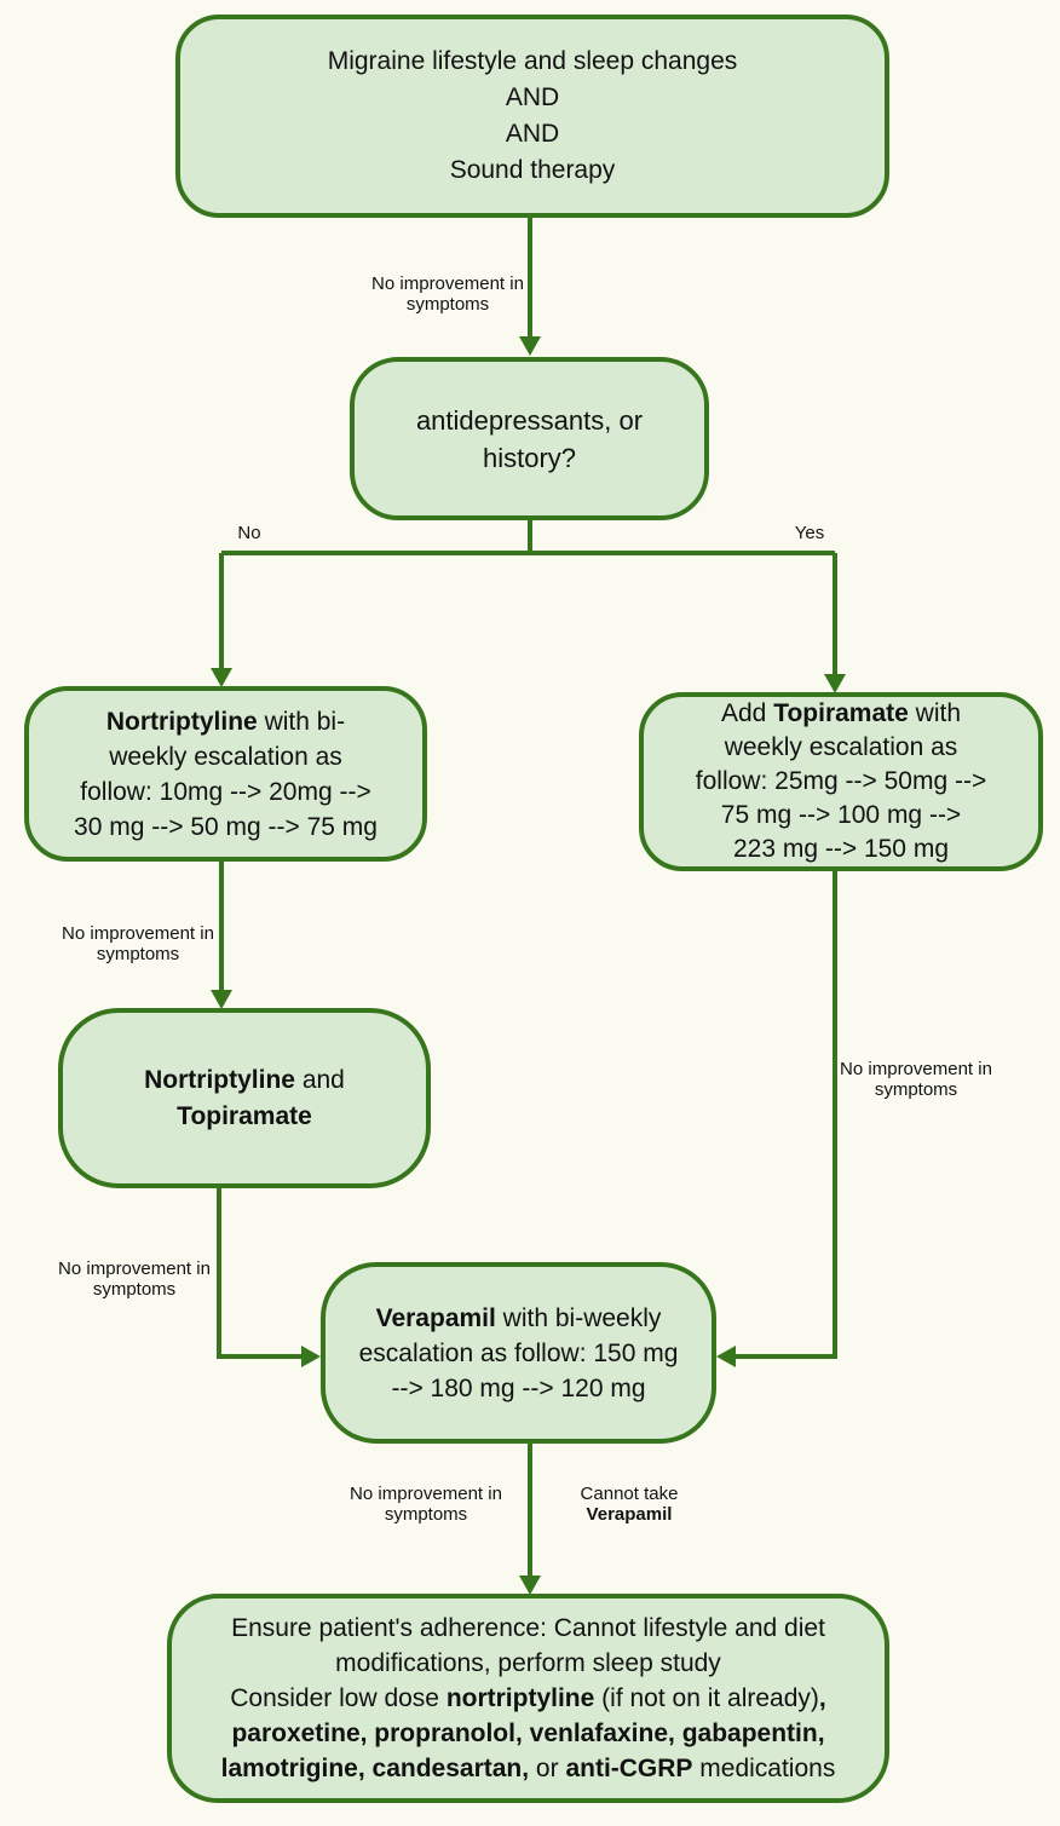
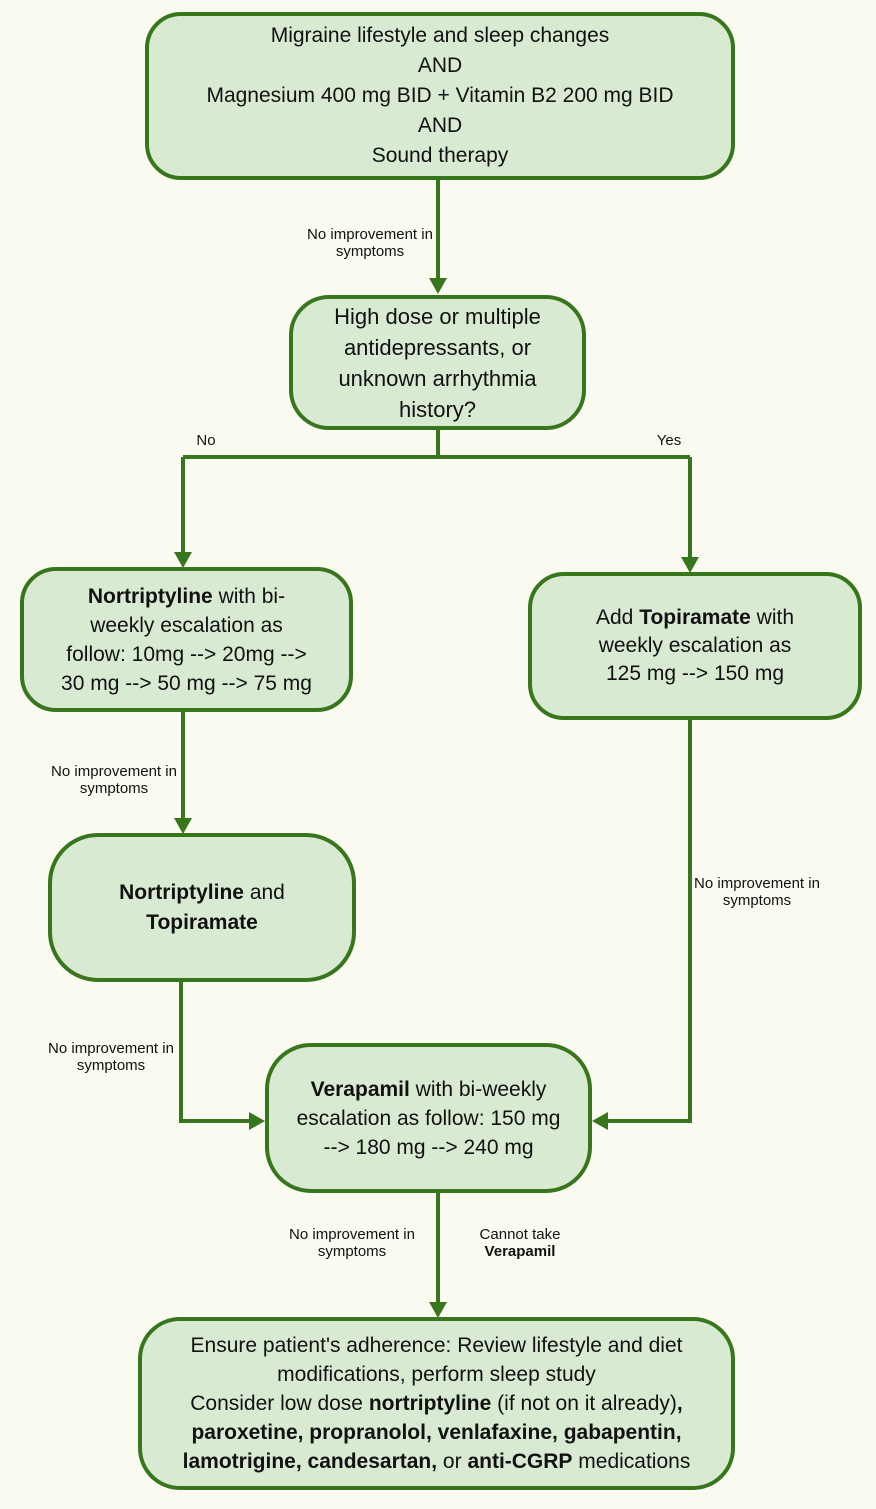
  Migraine lifestyle and sleep changes
  AND
+ Magnesium 400 mg BID + Vitamin B2 200 mg BID
  AND
  Sound therapy
+ High dose or multiple
  antidepressants, or
+ unknown arrhythmia
  history?
  Nortriptyline with bi-
  weekly escalation as
  follow: 10mg --> 20mg -->
  30 mg --> 50 mg --> 75 mg
  Add Topiramate with
  weekly escalation as
- follow: 25mg --> 50mg -->
- 75 mg --> 100 mg -->
- 223 mg --> 150 mg
+ 125 mg --> 150 mg
  Nortriptyline and
  Topiramate
  Verapamil with bi-weekly
  escalation as follow: 150 mg
- --> 180 mg --> 120 mg
+ --> 180 mg --> 240 mg
- Ensure patient's adherence: Cannot lifestyle and diet
+ Ensure patient's adherence: Review lifestyle and diet
  modifications, perform sleep study
  Consider low dose nortriptyline (if not on it already),
  paroxetine, propranolol, venlafaxine, gabapentin,
  lamotrigine, candesartan, or anti-CGRP medications
  No improvement in
  symptoms
  No
  Yes
  No improvement in
  symptoms
  No improvement in
  symptoms
  No improvement in
  symptoms
  No improvement in
  symptoms
  Cannot take
  Verapamil
